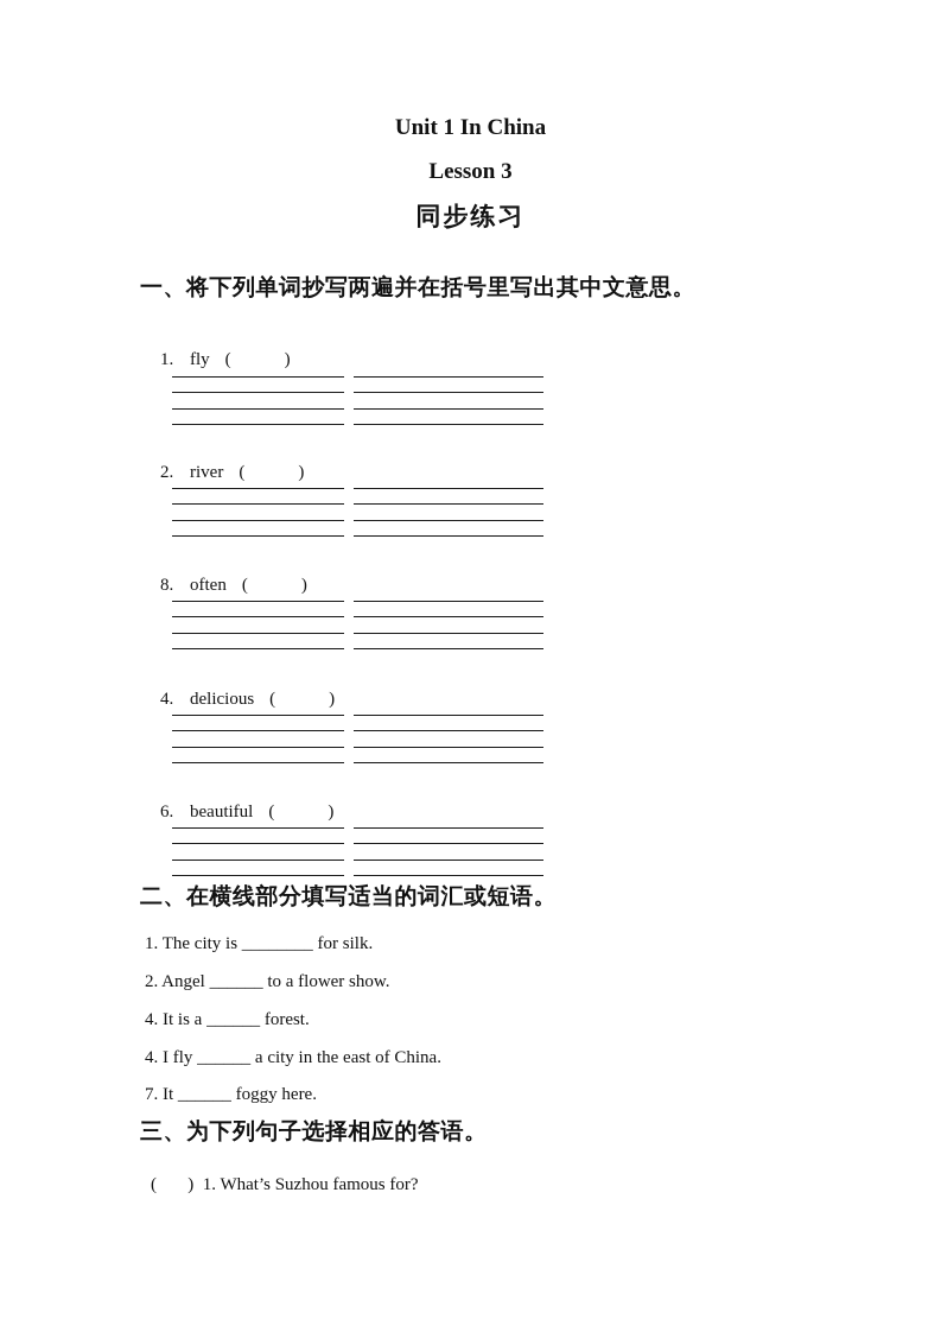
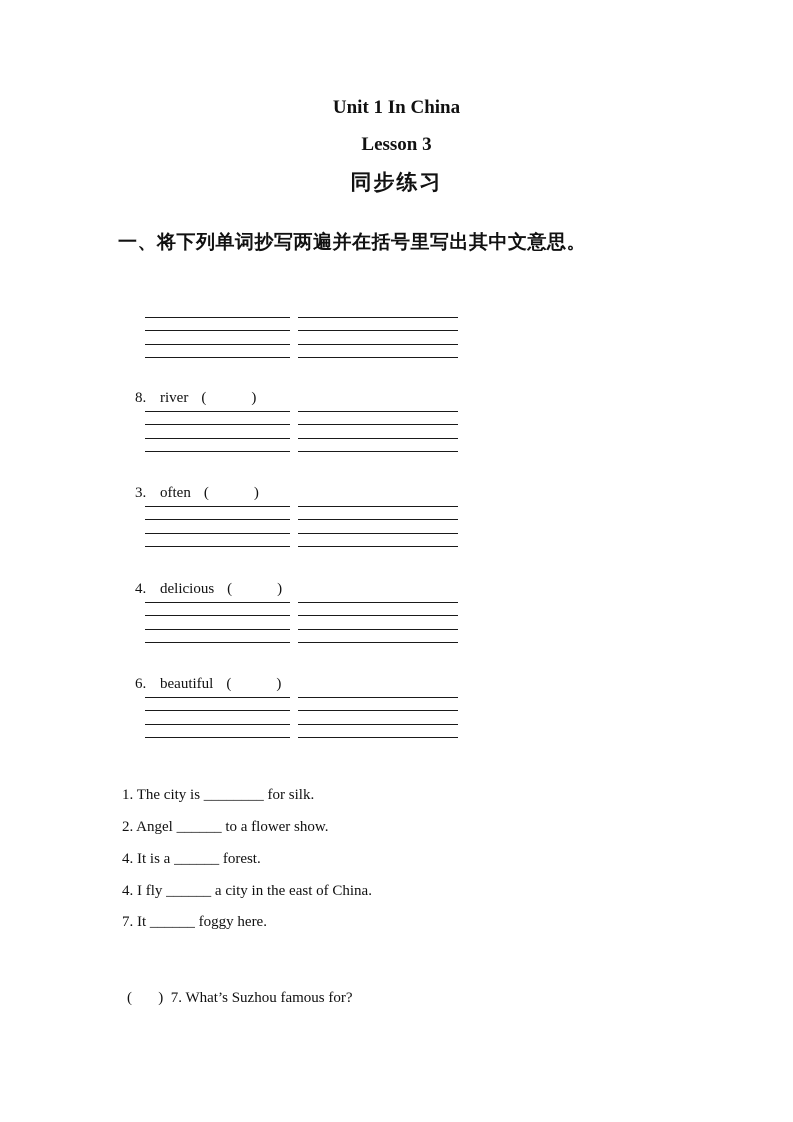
  Unit 1 In China
  Lesson 3
  同步练习
  一、将下列单词抄写两遍并在括号里写出其中文意思。
- 1. fly ( )
- 2. river ( )
+ 8. river ( )
- 8. often ( )
+ 3. often ( )
  4. delicious ( )
  6. beautiful ( )
- 二、在横线部分填写适当的词汇或短语。
  1. The city is ________ for silk.
  2. Angel ______ to a flower show.
  4. It is a ______ forest.
  4. I fly ______ a city in the east of China.
  7. It ______ foggy here.
- 三、为下列句子选择相应的答语。
- ( ) 1. What’s Suzhou famous for?
+ ( ) 7. What’s Suzhou famous for?
